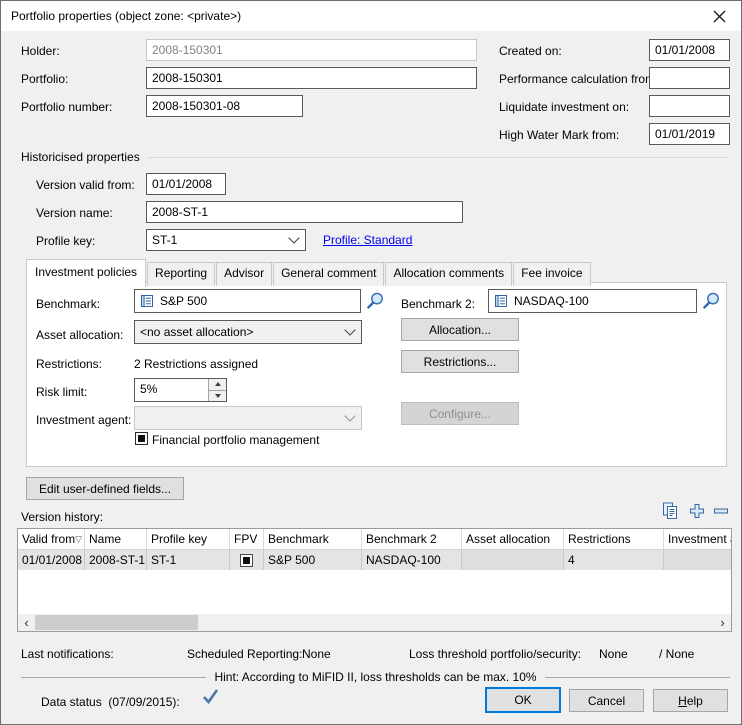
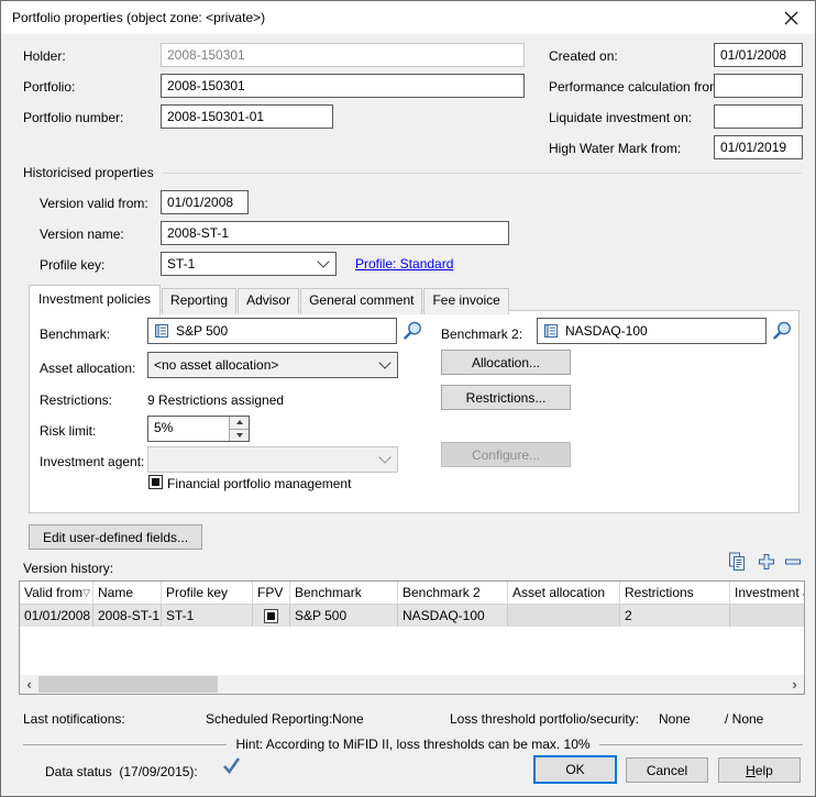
  Portfolio properties (object zone: <private>)
  Holder:
  2008-150301
  Portfolio:
  2008-150301
  Portfolio number:
- 2008-150301-08
+ 2008-150301-01
  Created on:
  01/01/2008
  Performance calculation fro
  Liquidate investment on:
  High Water Mark from:
  01/01/2019
  Historicised properties
  Version valid from:
  01/01/2008
  Version name:
  2008-ST-1
  Profile key:
  ST-1
  Profile: Standard
  Investment policies
  Reporting
  Advisor
  General comment
- Allocation comments
  Fee invoice
  Benchmark:
  S&P 500
  Benchmark 2:
  NASDAQ-100
  Asset allocation:
  <no asset allocation>
  Allocation...
  Restrictions:
- 2 Restrictions assigned
+ 9 Restrictions assigned
  Restrictions...
  Risk limit:
  5%
  Investment agent:
  Configure...
  Financial portfolio management
  Edit user-defined fields...
  Version history:
  Valid from
  ▽
  Name
  Profile key
  FPV
  Benchmark
  Benchmark 2
  Asset allocation
  Restrictions
  01/01/2008
  2008-ST-1
  ST-1
  S&P 500
  NASDAQ-100
- 4
+ 2
  ‹
  ›
  Last notifications:
  Scheduled Reporting:
  None
  Loss threshold portfolio/security:
  None
  / None
  Hint: According to MiFID II, loss thresholds can be max. 10%
- Data status (07/09/2015):
+ Data status (17/09/2015):
  OK
  Cancel
  H
  elp
